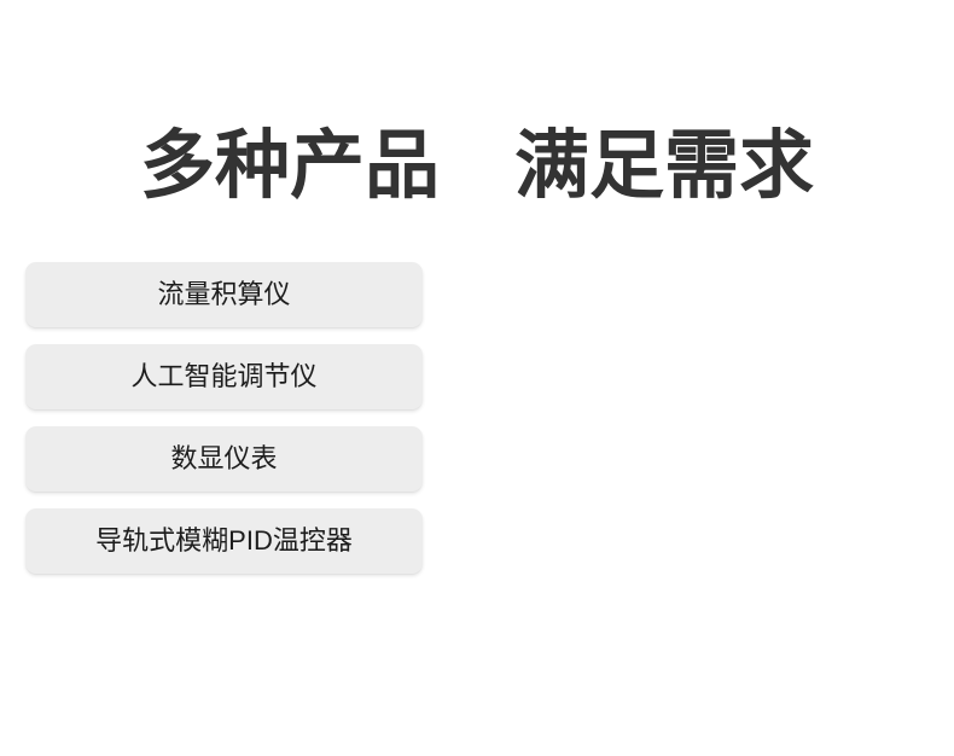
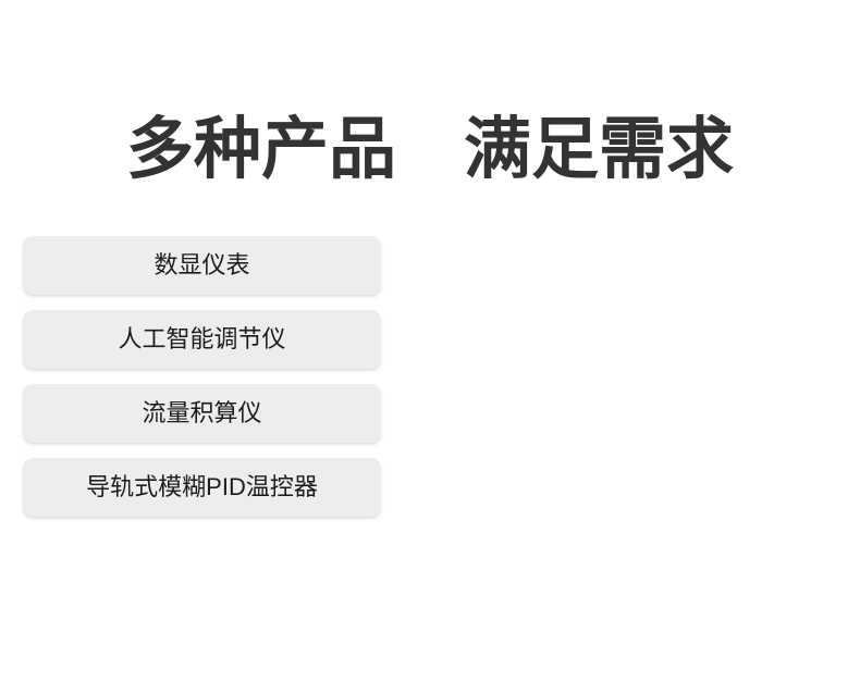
  多种产品 满足需求
- 流量积算仪
+ 数显仪表
  人工智能调节仪
- 数显仪表
+ 流量积算仪
  导轨式模糊PID温控器
